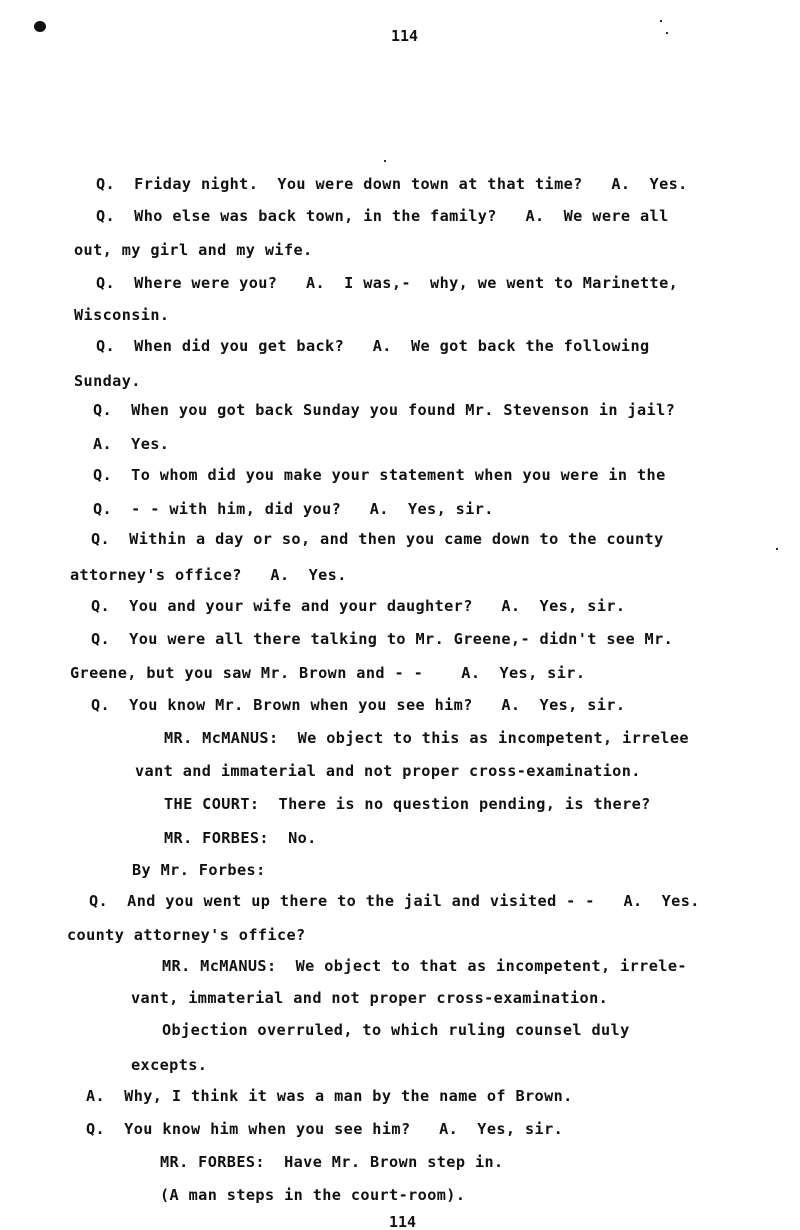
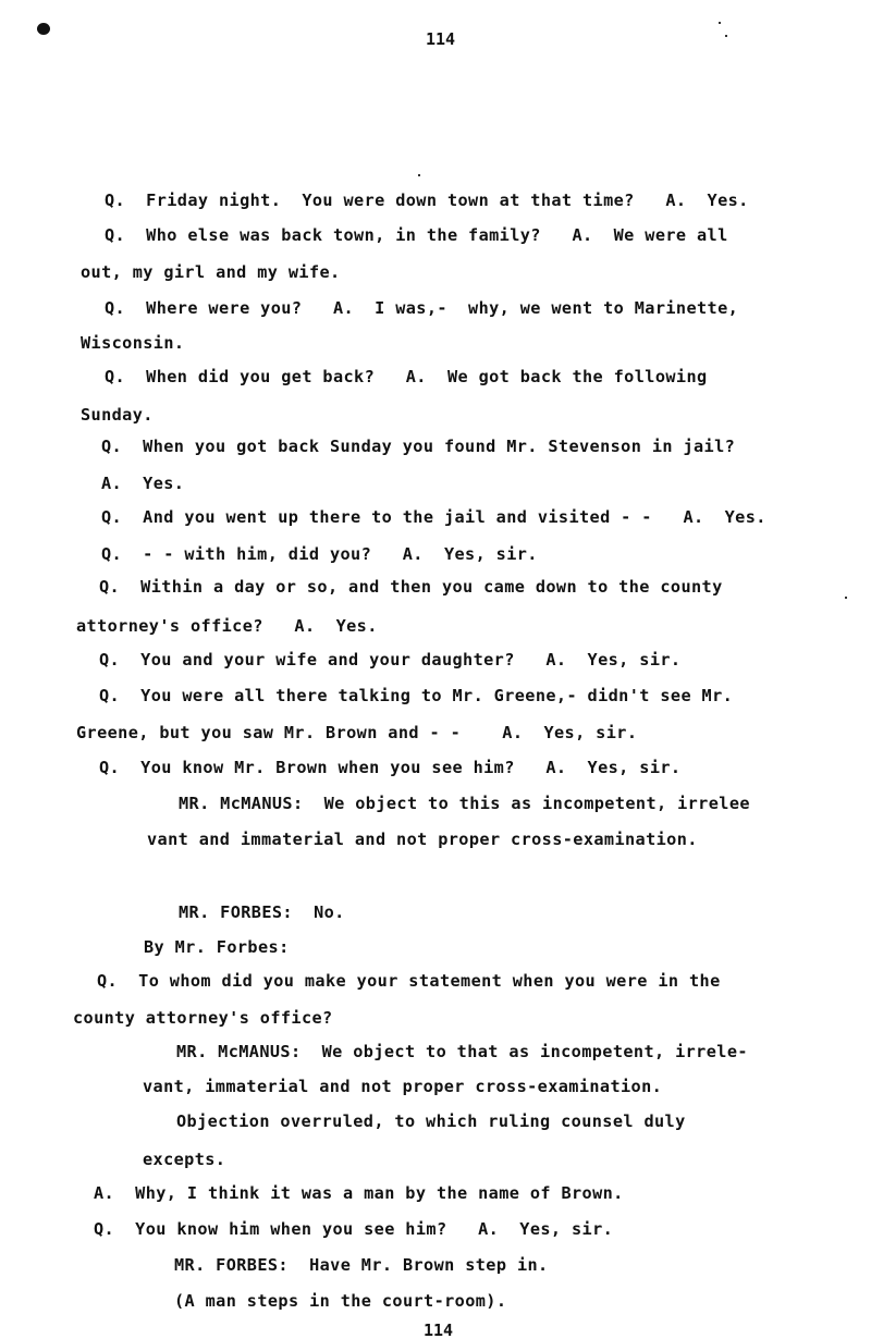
  114
  Q. Friday night. You were down town at that time? A. Yes.
  Q. Who else was back town, in the family? A. We were all
  out, my girl and my wife.
  Q. Where were you? A. I was,- why, we went to Marinette,
  Wisconsin.
  Q. When did you get back? A. We got back the following
  Sunday.
  Q. When you got back Sunday you found Mr. Stevenson in jail?
  A. Yes.
- Q. To whom did you make your statement when you were in the
+ Q. And you went up there to the jail and visited - - A. Yes.
  Q. - - with him, did you? A. Yes, sir.
  Q. Within a day or so, and then you came down to the county
  attorney's office? A. Yes.
  Q. You and your wife and your daughter? A. Yes, sir.
  Q. You were all there talking to Mr. Greene,- didn't see Mr.
  Greene, but you saw Mr. Brown and - - A. Yes, sir.
  Q. You know Mr. Brown when you see him? A. Yes, sir.
  MR. McMANUS: We object to this as incompetent, irrelee
  vant and immaterial and not proper cross-examination.
- THE COURT: There is no question pending, is there?
  MR. FORBES: No.
  By Mr. Forbes:
- Q. And you went up there to the jail and visited - - A. Yes.
+ Q. To whom did you make your statement when you were in the
  county attorney's office?
  MR. McMANUS: We object to that as incompetent, irrele-
  vant, immaterial and not proper cross-examination.
  Objection overruled, to which ruling counsel duly
  excepts.
  A. Why, I think it was a man by the name of Brown.
  Q. You know him when you see him? A. Yes, sir.
  MR. FORBES: Have Mr. Brown step in.
  (A man steps in the court-room).
  114
